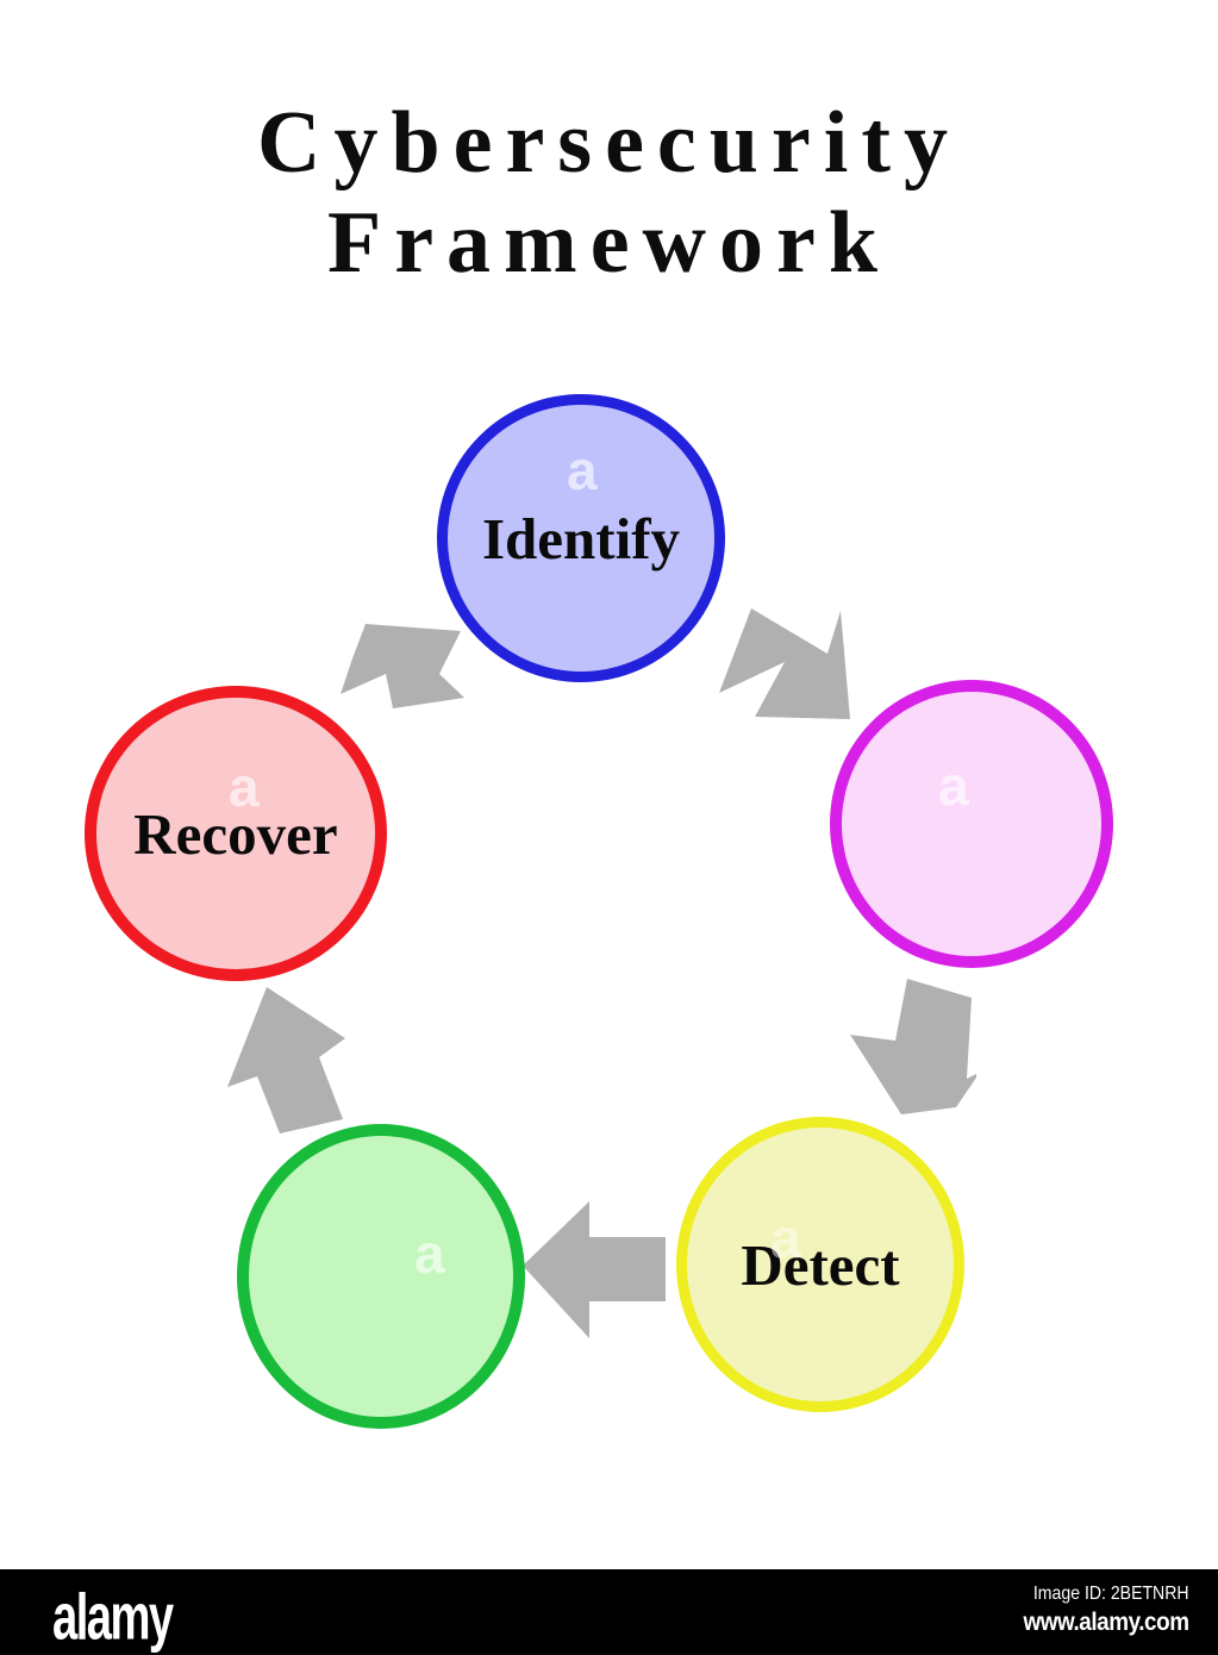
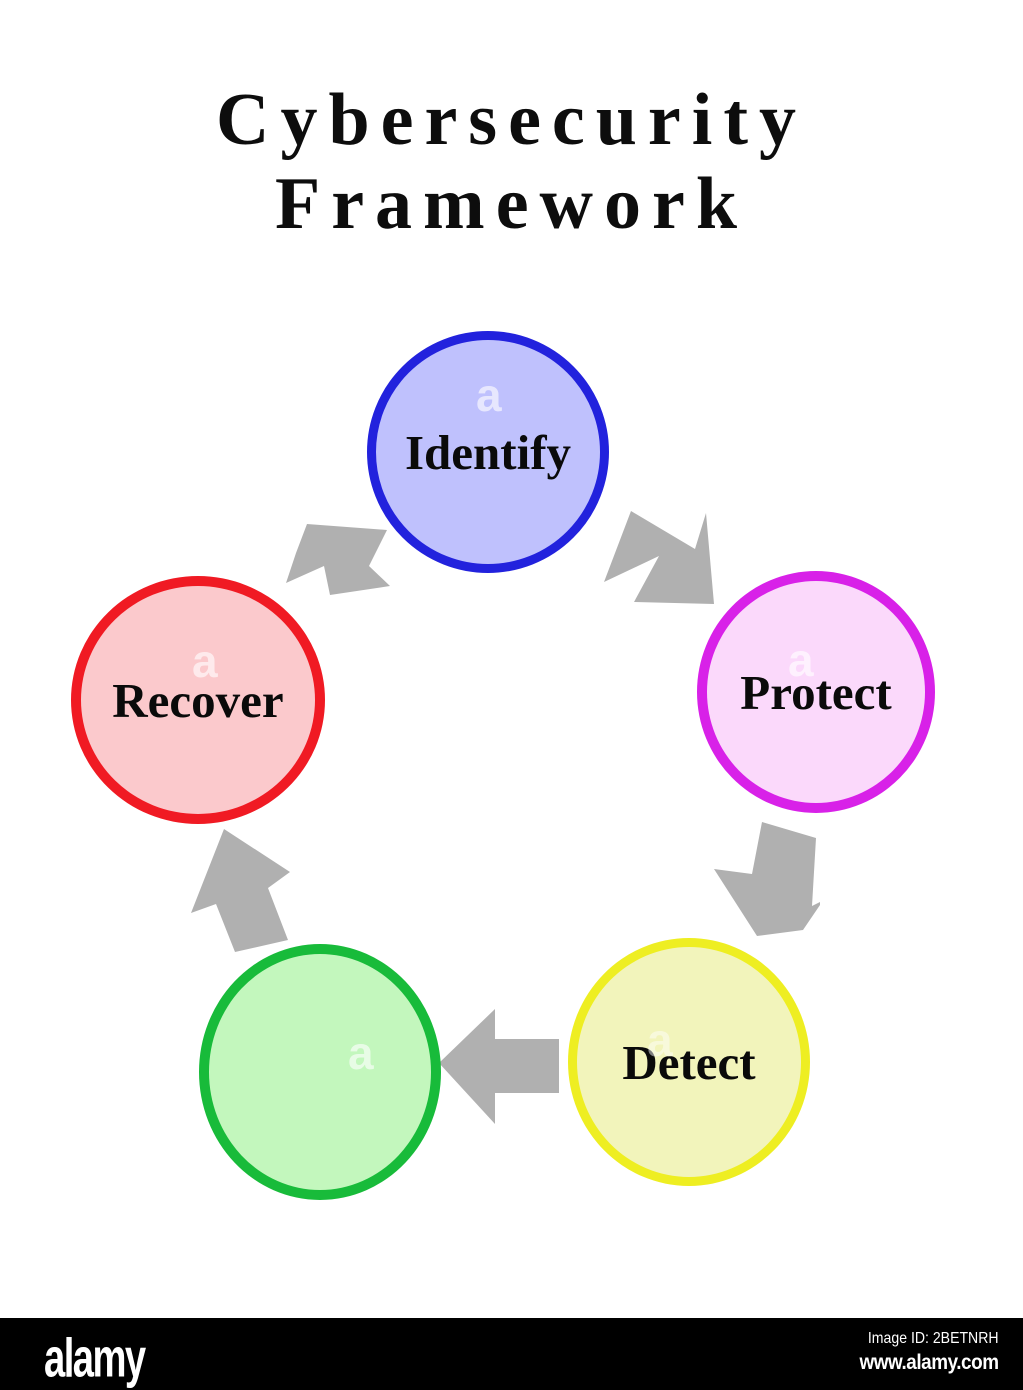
  Cybersecurity
  Framework
  a
  Identify
  a
+ Protect
  a
  Detect
  a
  a
  Recover
  alamy
  Image ID: 2BETNRH
  www.alamy.com
